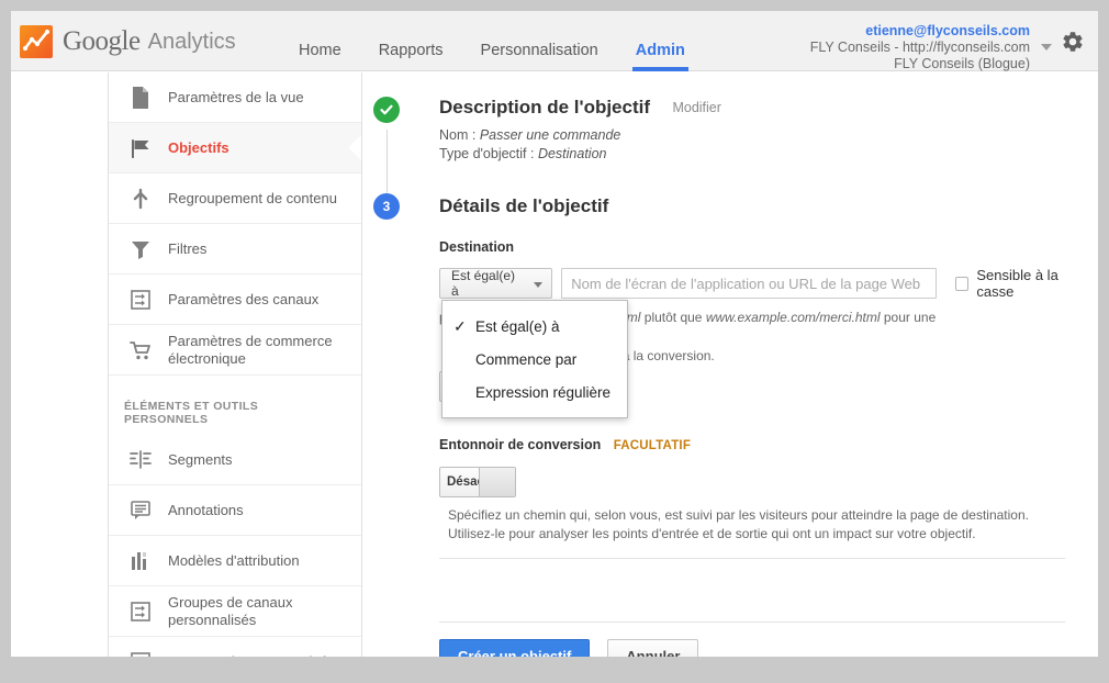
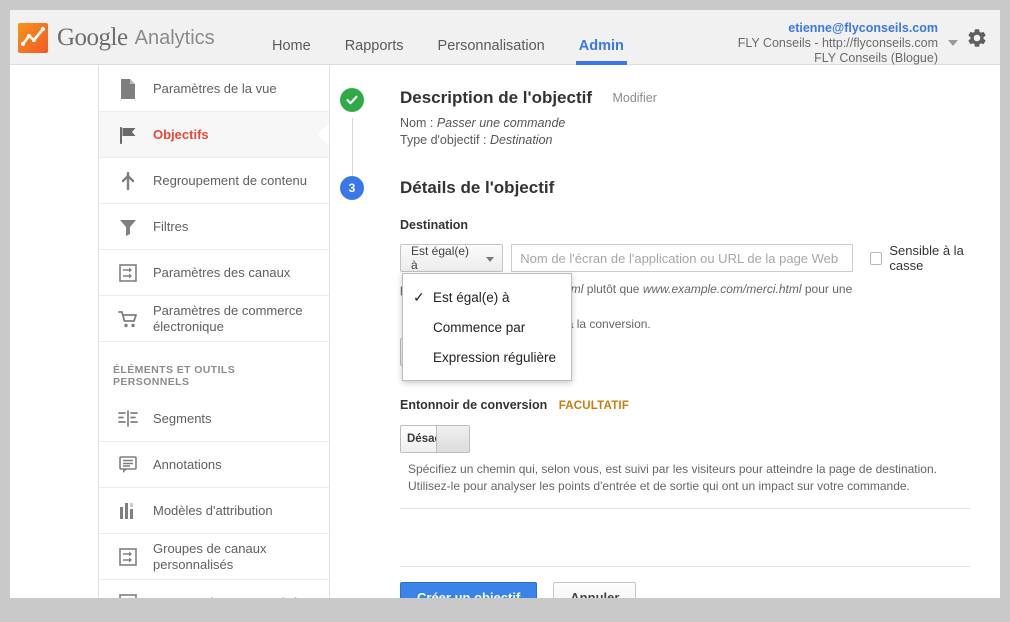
  Google
  Analytics
  Home
  Rapports
  Personnalisation
  Admin
  etienne@flyconseils.com
  FLY Conseils - http://flyconseils.com
  FLY Conseils (Blogue)
  Paramètres de la vue
  Objectifs
  Regroupement de contenu
  Filtres
  Paramètres des canaux
  Paramètres de commerce électronique
  ÉLÉMENTS ET OUTILS PERSONNELS
  Segments
  Annotations
  Modèles d'attribution
  Groupes de canaux personnalisés
  Description de l'objectif Modifier
  Nom : Passer une commande
  Type d'objectif : Destination
  3
  Détails de l'objectif
  Destination
  Est égal(e) à
  Nom de l'écran de l'application ou URL de la page Web
  Sensible à la casse
  ✓
  Est égal(e) à
  Commence par
  Expression régulière
  Entonnoir de conversion FACULTATIF
- Spécifiez un chemin qui, selon vous, est suivi par les visiteurs pour atteindre la page de destination. Utilisez-le pour analyser les points d'entrée et de sortie qui ont un impact sur votre objectif.
+ Spécifiez un chemin qui, selon vous, est suivi par les visiteurs pour atteindre la page de destination. Utilisez-le pour analyser les points d'entrée et de sortie qui ont un impact sur votre commande.
